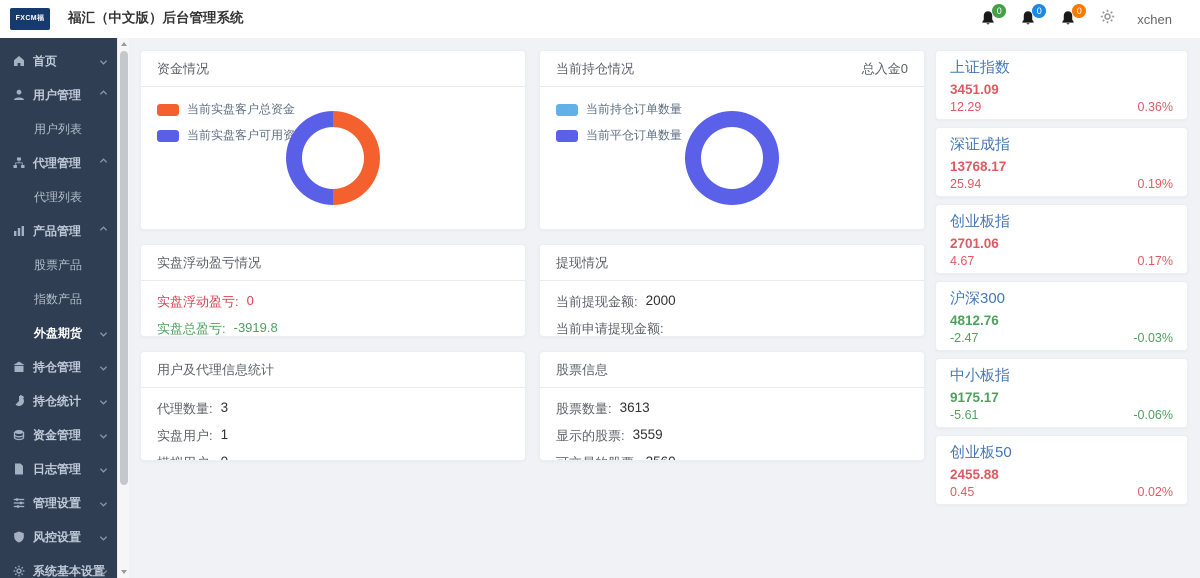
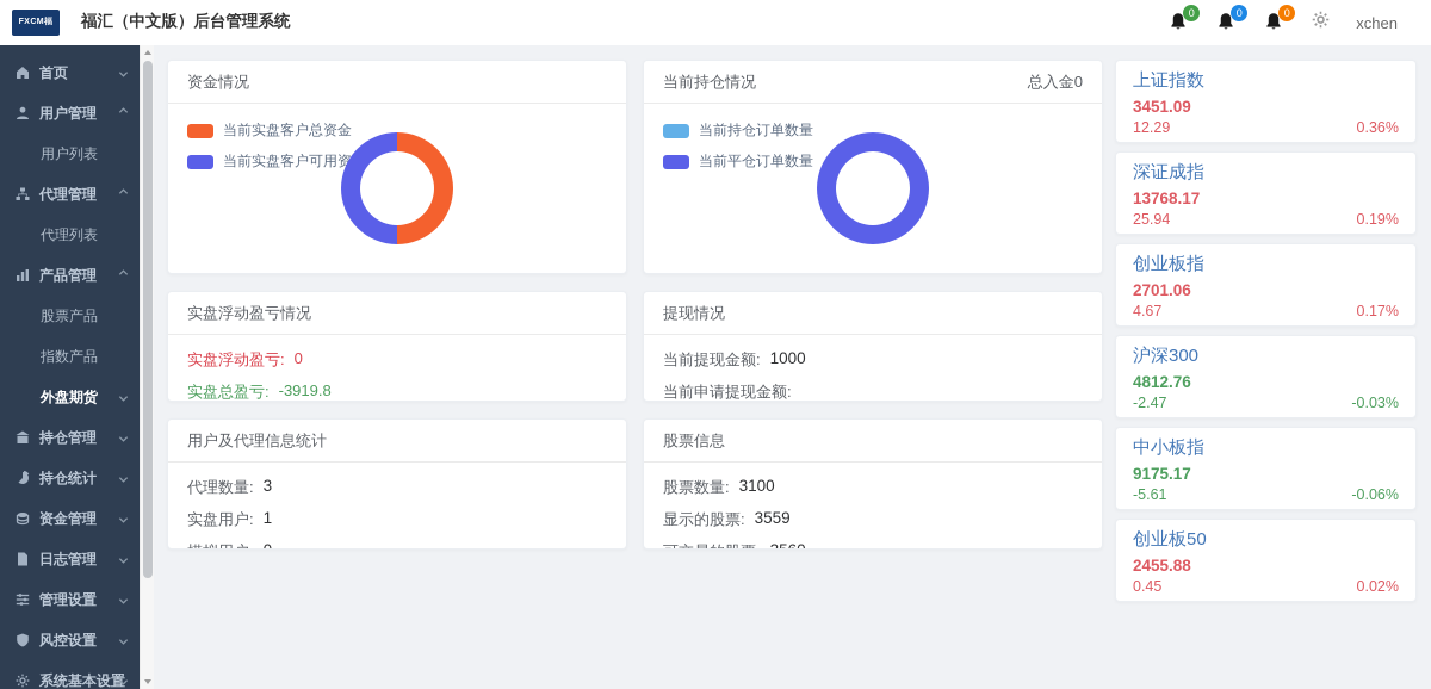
  福汇（中文版）后台管理系统
  0
  0
  0
  xchen
  首页
  用户管理
  用户列表
  代理管理
  代理列表
  产品管理
  股票产品
  指数产品
  外盘期货
  持仓管理
  持仓统计
  资金管理
  日志管理
  管理设置
  风控设置
  系统基本设置
  资金情况
  当前实盘客户总资金
  当前实盘客户可用资
  当前持仓情况
  总入金0
  当前持仓订单数量
  当前平仓订单数量
  实盘浮动盈亏情况
  实盘浮动盈亏:
  0
  实盘总盈亏:
  -3919.8
  提现情况
  当前提现金额:
- 2000
+ 1000
  当前申请提现金额:
  用户及代理信息统计
  代理数量:
  3
  实盘用户:
  1
  股票信息
  股票数量:
- 3613
+ 3100
  显示的股票:
  3559
  上证指数
  3451.09
  12.29
  0.36%
  深证成指
  13768.17
  25.94
  0.19%
  创业板指
  2701.06
  4.67
  0.17%
  沪深300
  4812.76
  -2.47
  -0.03%
  中小板指
  9175.17
  -5.61
  -0.06%
  创业板50
  2455.88
  0.45
  0.02%
